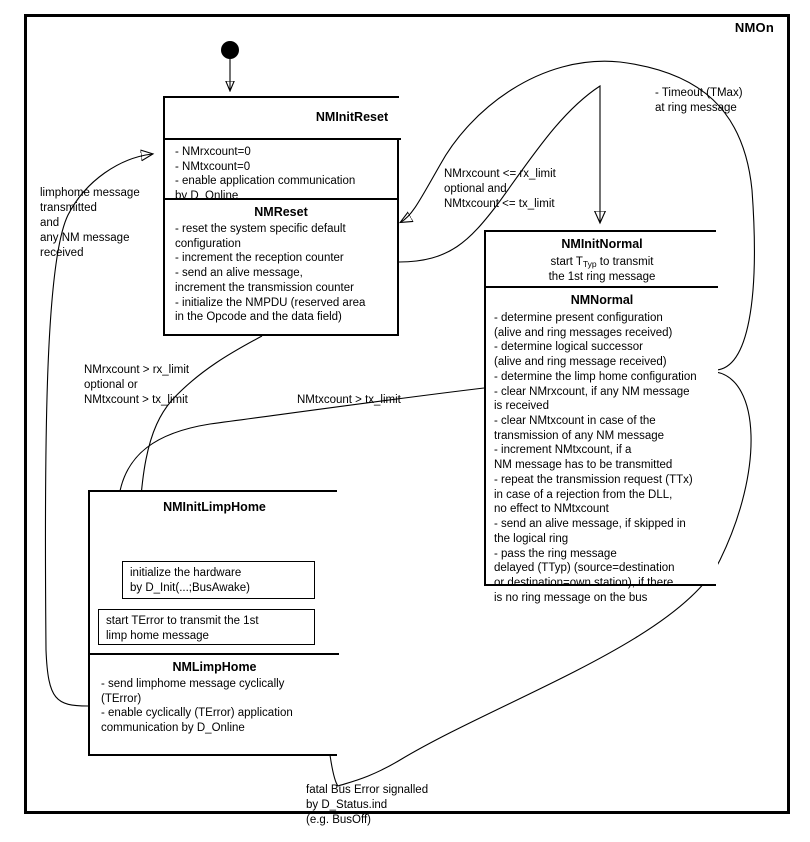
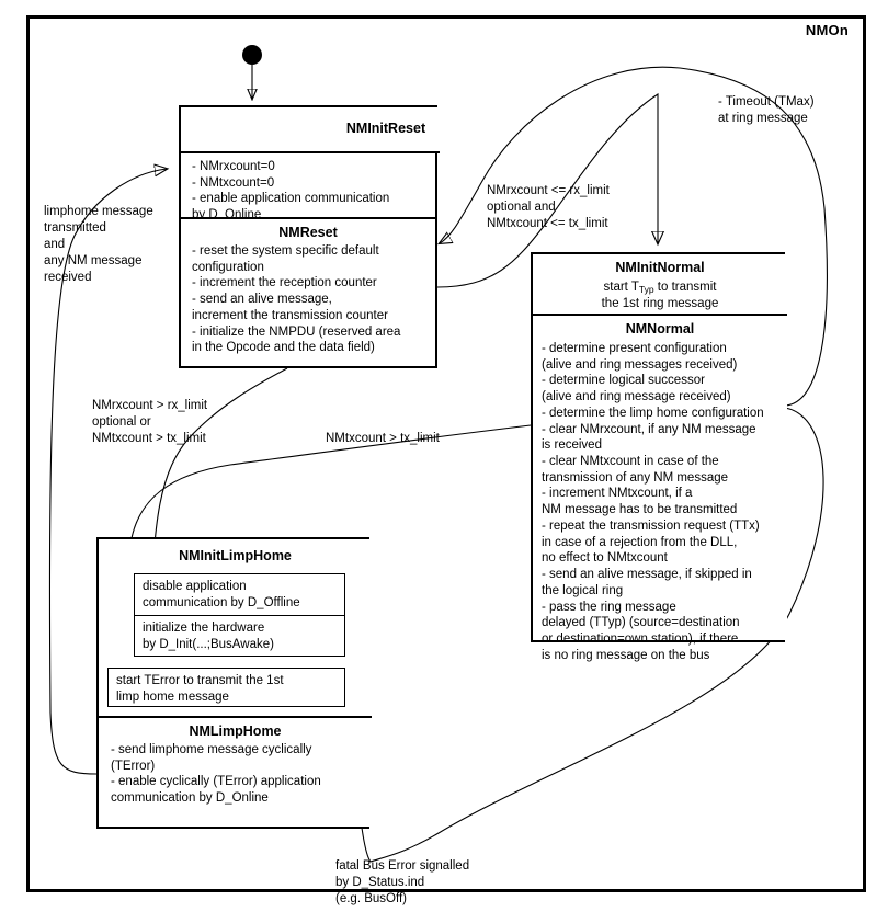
  NMOn
  NMInitReset
  - NMrxcount=0
  - NMtxcount=0
  - enable application communication
  by D_Online
  NMReset
  - reset the system specific default
  configuration
  - increment the reception counter
  - send an alive message,
  increment the transmission counter
  - initialize the NMPDU (reserved area
  in the Opcode and the data field)
  NMInitNormal
  start TTyp to transmit
  the 1st ring message
  NMNormal
  - determine present configuration
  (alive and ring messages received)
  - determine logical successor
  (alive and ring message received)
  - determine the limp home configuration
  - clear NMrxcount, if any NM message
  is received
  - clear NMtxcount in case of the
  transmission of any NM message
  - increment NMtxcount, if a
  NM message has to be transmitted
  - repeat the transmission request (TTx)
  in case of a rejection from the DLL,
  no effect to NMtxcount
  - send an alive message, if skipped in
  the logical ring
  - pass the ring message
  delayed (TTyp) (source=destination
  or destination=own station), if there
  is no ring message on the bus
  NMInitLimpHome
+ disable application
+ communication by D_Offline
  initialize the hardware
  by D_Init(...;BusAwake)
  start TError to transmit the 1st
  limp home message
  NMLimpHome
  - send limphome message cyclically
  (TError)
  - enable cyclically (TError) application
  communication by D_Online
  - Timeout (TMax)
  at ring message
  NMrxcount <= rx_limit
  optional and
  NMtxcount <= tx_limit
  limphome message
  transmitted
  and
  any NM message
  received
  NMrxcount > rx_limit
  optional or
  NMtxcount > tx_limit
  NMtxcount > tx_limit
  fatal Bus Error signalled
  by D_Status.ind
  (e.g. BusOff)
